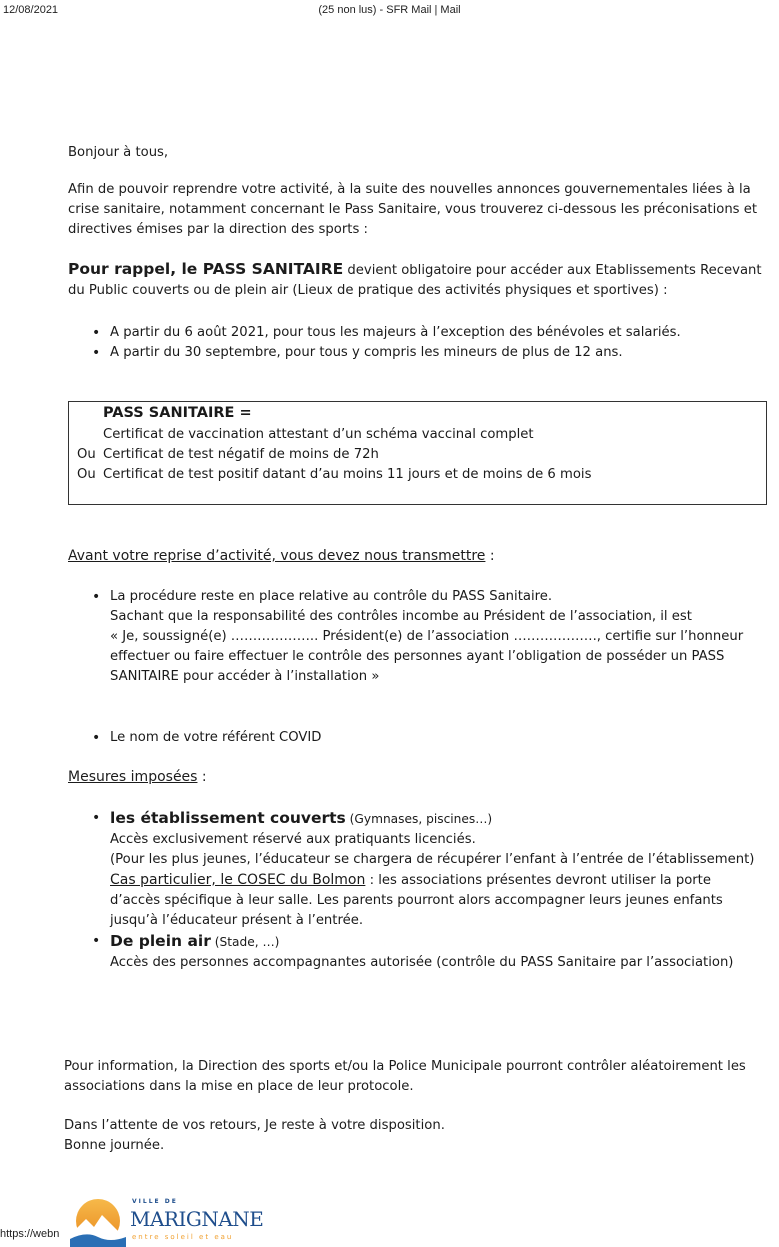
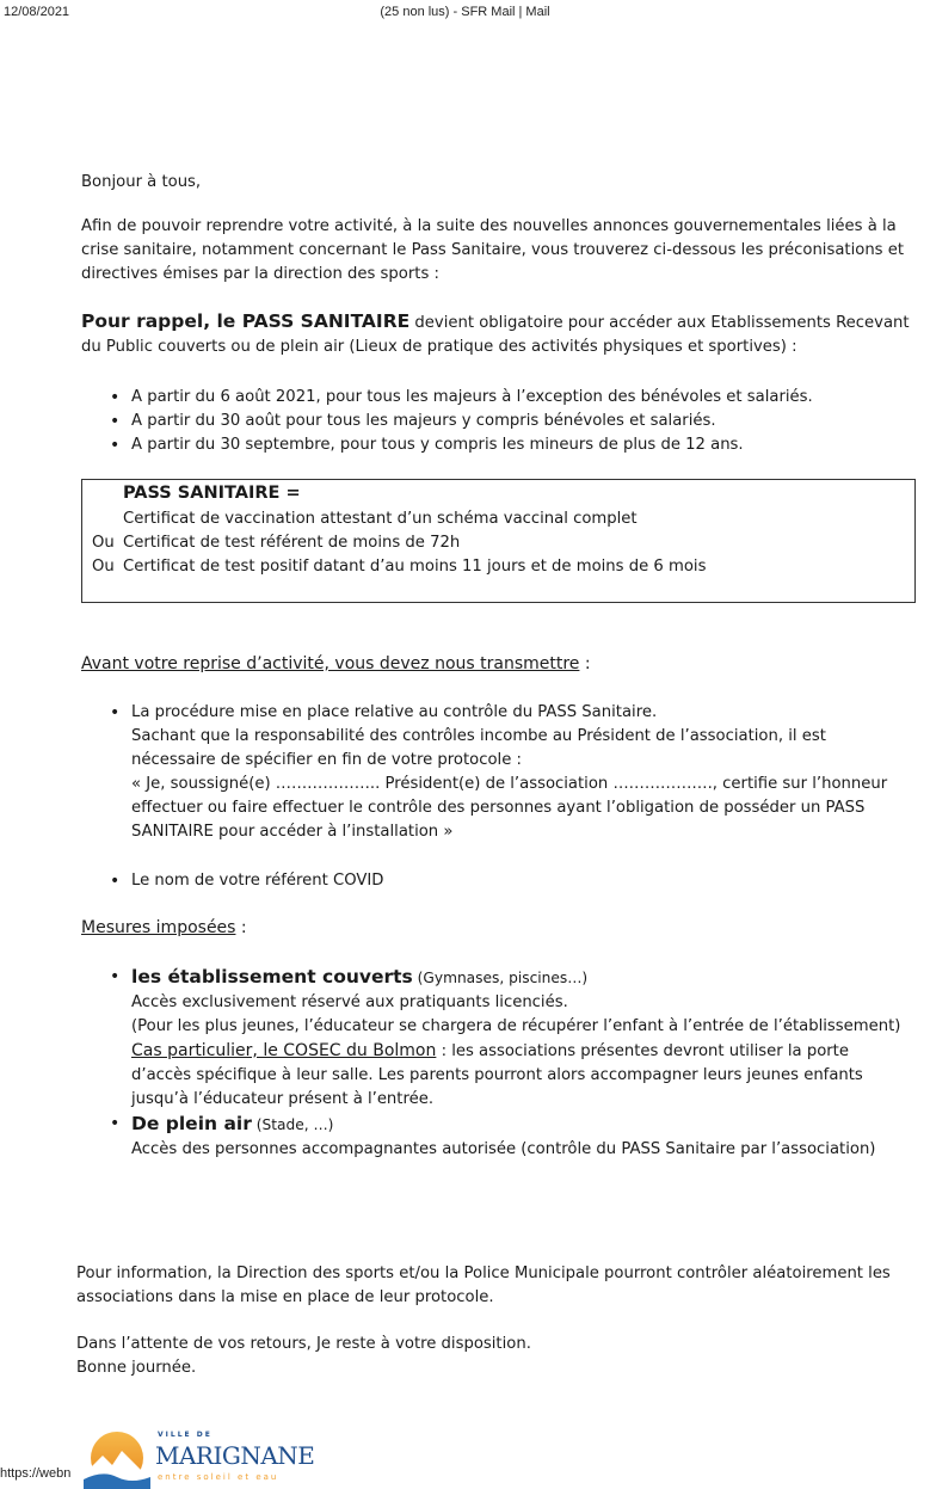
  12/08/2021
  (25 non lus) - SFR Mail | Mail
  Bonjour à tous,
  Afin de pouvoir reprendre votre activité, à la suite des nouvelles annonces gouvernementales liées à la
  crise sanitaire, notamment concernant le Pass Sanitaire, vous trouverez ci-dessous les préconisations et
  directives émises par la direction des sports :
  Pour rappel, le PASS SANITAIRE devient obligatoire pour accéder aux Etablissements Recevant
  du Public couverts ou de plein air (Lieux de pratique des activités physiques et sportives) :
  A partir du 6 août 2021, pour tous les majeurs à l’exception des bénévoles et salariés.
+ A partir du 30 août pour tous les majeurs y compris bénévoles et salariés.
  A partir du 30 septembre, pour tous y compris les mineurs de plus de 12 ans.
  PASS SANITAIRE =
  Certificat de vaccination attestant d’un schéma vaccinal complet
  Ou
- Certificat de test négatif de moins de 72h
+ Certificat de test référent de moins de 72h
  Ou
  Certificat de test positif datant d’au moins 11 jours et de moins de 6 mois
  Avant votre reprise d’activité, vous devez nous transmettre :
- La procédure reste en place relative au contrôle du PASS Sanitaire.
+ La procédure mise en place relative au contrôle du PASS Sanitaire.
  Sachant que la responsabilité des contrôles incombe au Président de l’association, il est
+ nécessaire de spécifier en fin de votre protocole :
  « Je, soussigné(e) ……………….. Président(e) de l’association ………………., certifie sur l’honneur
  effectuer ou faire effectuer le contrôle des personnes ayant l’obligation de posséder un PASS
  SANITAIRE pour accéder à l’installation »
  Le nom de votre référent COVID
  Mesures imposées :
  les établissement couverts (Gymnases, piscines…)
  Accès exclusivement réservé aux pratiquants licenciés.
  (Pour les plus jeunes, l’éducateur se chargera de récupérer l’enfant à l’entrée de l’établissement)
  Cas particulier, le COSEC du Bolmon : les associations présentes devront utiliser la porte
  d’accès spécifique à leur salle. Les parents pourront alors accompagner leurs jeunes enfants
  jusqu’à l’éducateur présent à l’entrée.
  De plein air (Stade, …)
  Accès des personnes accompagnantes autorisée (contrôle du PASS Sanitaire par l’association)
  Pour information, la Direction des sports et/ou la Police Municipale pourront contrôler aléatoirement les
  associations dans la mise en place de leur protocole.
  Dans l’attente de vos retours, Je reste à votre disposition.
  Bonne journée.
  https://webn
  MARIGNANE
  entre soleil et eau
